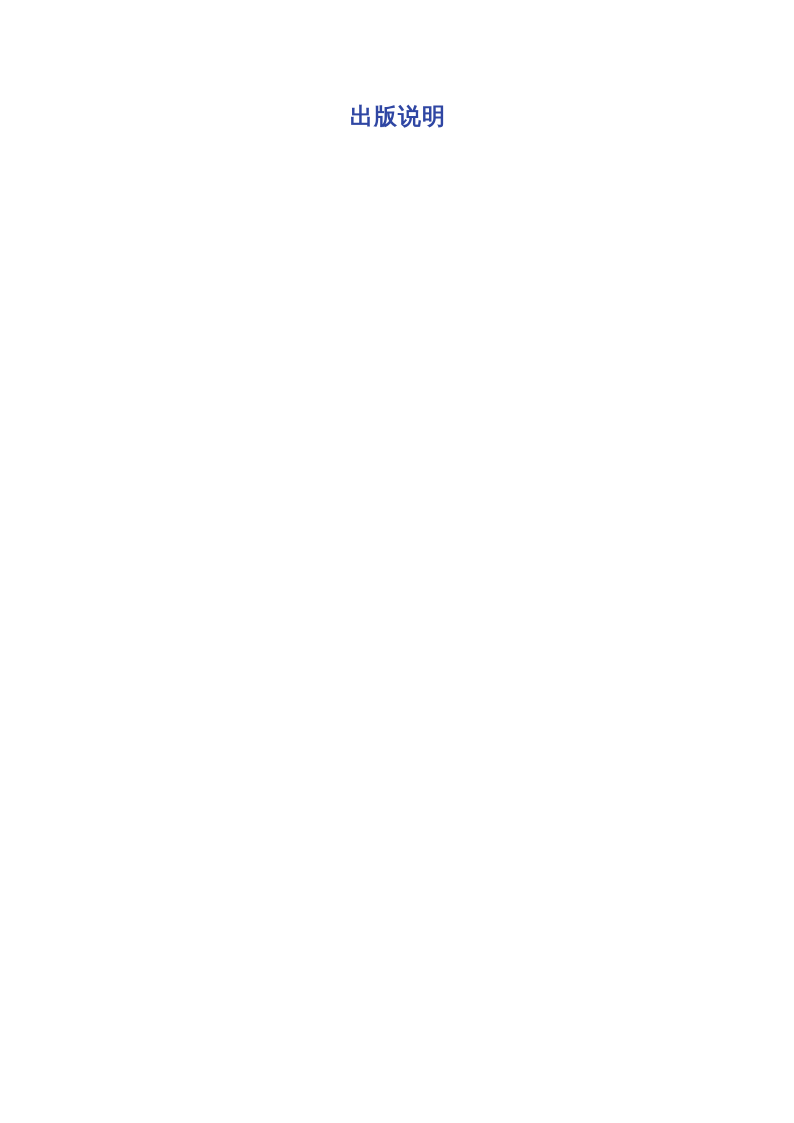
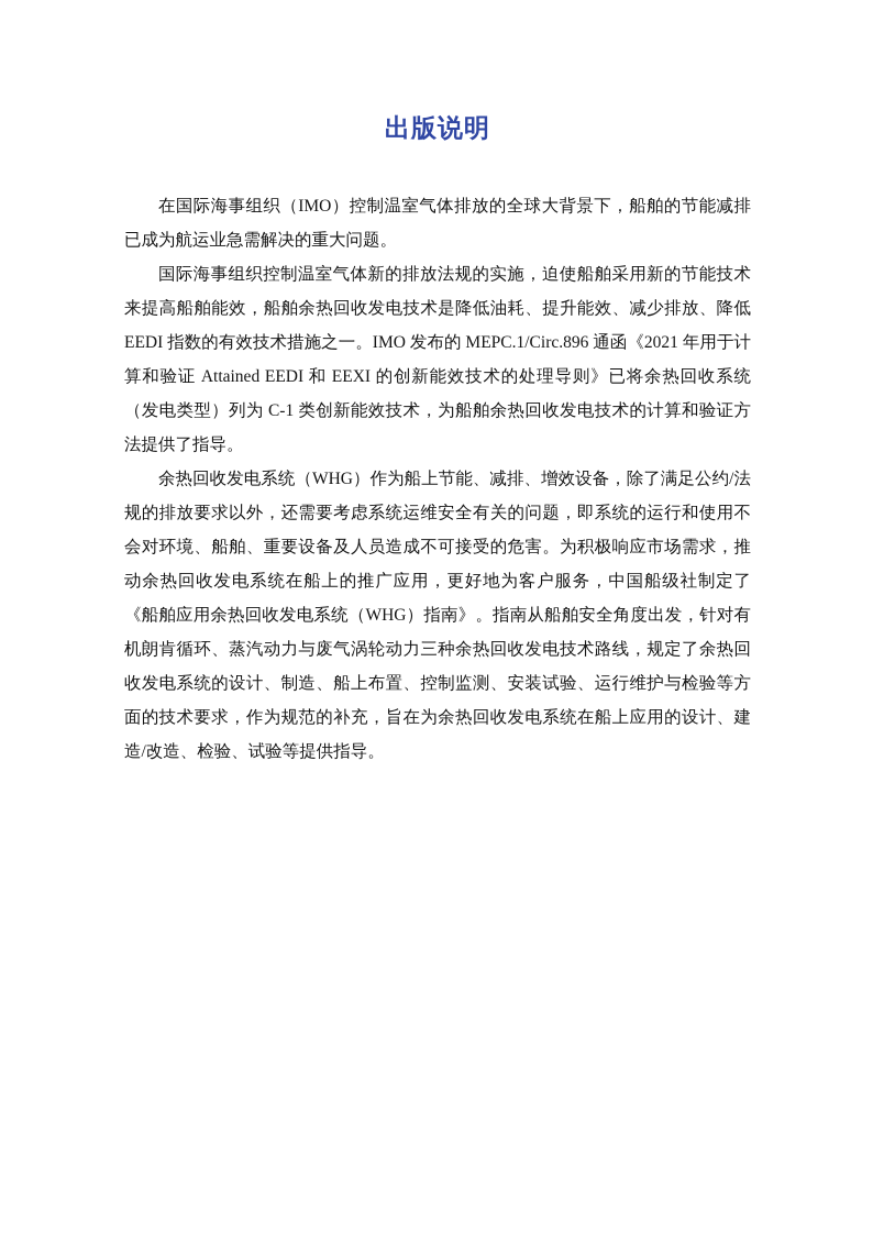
  出版说明
+ 在国际海事组织（IMO）控制温室气体排放的全球大背景下，船舶的节能减排已成为航运业急需解决的重大问题。
+ 国际海事组织控制温室气体新的排放法规的实施，迫使船舶采用新的节能技术来提高船舶能效，船舶余热回收发电技术是降低油耗、提升能效、减少排放、降低 EEDI 指数的有效技术措施之一。IMO 发布的 MEPC.1/Circ.896 通函《2021 年用于计算和验证 Attained EEDI 和 EEXI 的创新能效技术的处理导则》已将余热回收系统（发电类型）列为 C-1 类创新能效技术，为船舶余热回收发电技术的计算和验证方法提供了指导。
+ 余热回收发电系统（WHG）作为船上节能、减排、增效设备，除了满足公约/法规的排放要求以外，还需要考虑系统运维安全有关的问题，即系统的运行和使用不会对环境、船舶、重要设备及人员造成不可接受的危害。为积极响应市场需求，推动余热回收发电系统在船上的推广应用，更好地为客户服务，中国船级社制定了《船舶应用余热回收发电系统（WHG）指南》。指南从船舶安全角度出发，针对有机朗肯循环、蒸汽动力与废气涡轮动力三种余热回收发电技术路线，规定了余热回收发电系统的设计、制造、船上布置、控制监测、安装试验、运行维护与检验等方面的技术要求，作为规范的补充，旨在为余热回收发电系统在船上应用的设计、建造/改造、检验、试验等提供指导。
